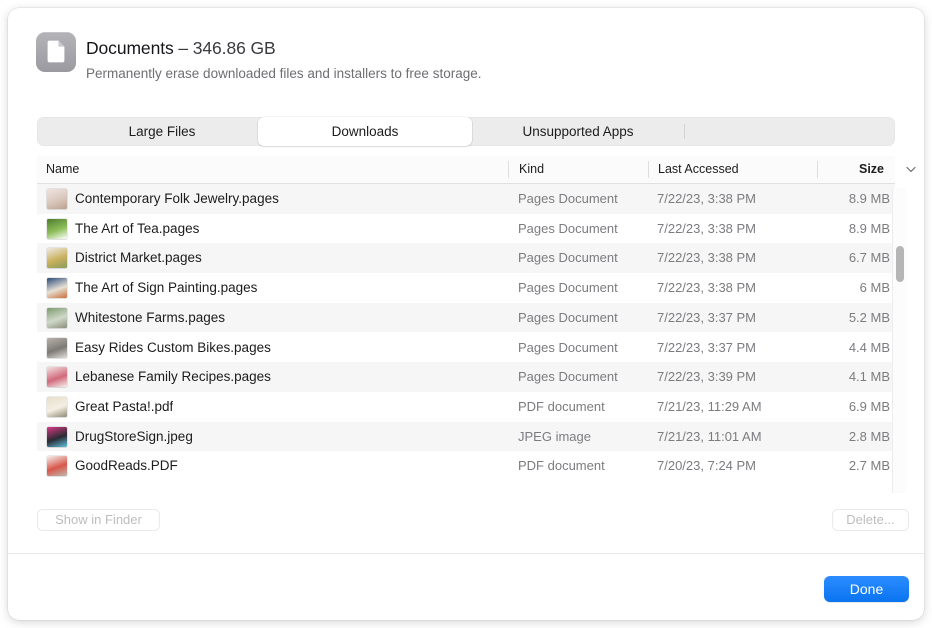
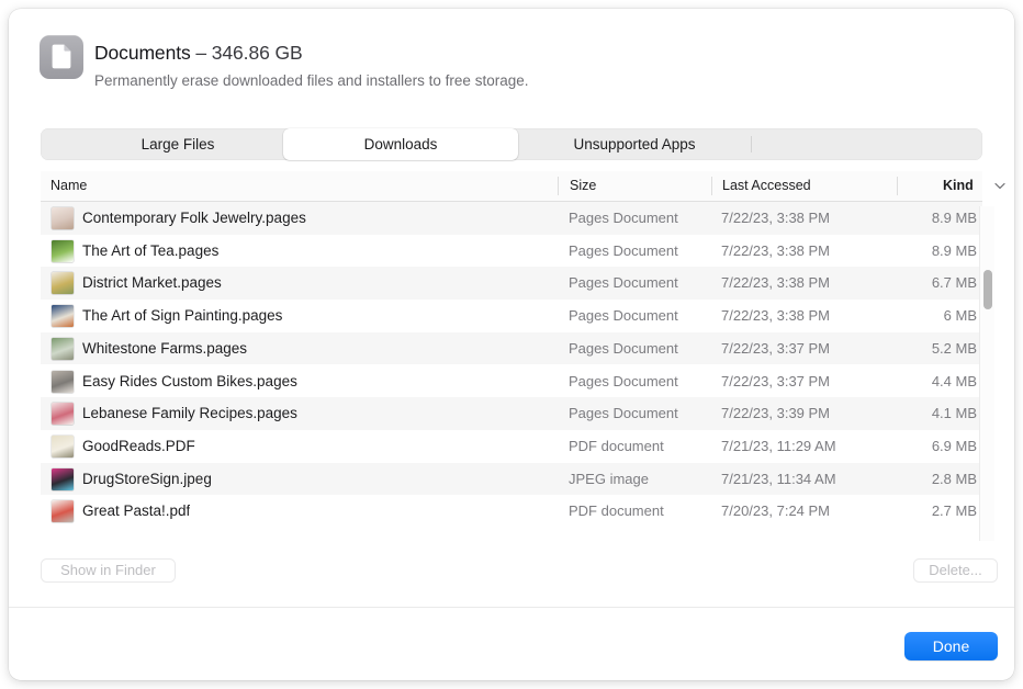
  Documents – 346.86 GB
  Permanently erase downloaded files and installers to free storage.
  Large Files
  Downloads
  Unsupported Apps
  Name
- Kind
+ Size
  Last Accessed
- Size
+ Kind
  Contemporary Folk Jewelry.pages
  Pages Document
  7/22/23, 3:38 PM
  8.9 MB
  The Art of Tea.pages
  Pages Document
  7/22/23, 3:38 PM
  8.9 MB
  District Market.pages
  Pages Document
  7/22/23, 3:38 PM
  6.7 MB
  The Art of Sign Painting.pages
  Pages Document
  7/22/23, 3:38 PM
  6 MB
  Whitestone Farms.pages
  Pages Document
  7/22/23, 3:37 PM
  5.2 MB
  Easy Rides Custom Bikes.pages
  Pages Document
  7/22/23, 3:37 PM
  4.4 MB
  Lebanese Family Recipes.pages
  Pages Document
  7/22/23, 3:39 PM
  4.1 MB
- Great Pasta!.pdf
+ GoodReads.PDF
  PDF document
  7/21/23, 11:29 AM
  6.9 MB
  DrugStoreSign.jpeg
  JPEG image
- 7/21/23, 11:01 AM
+ 7/21/23, 11:34 AM
  2.8 MB
- GoodReads.PDF
+ Great Pasta!.pdf
  PDF document
  7/20/23, 7:24 PM
  2.7 MB
  Show in Finder
  Delete...
  Done
